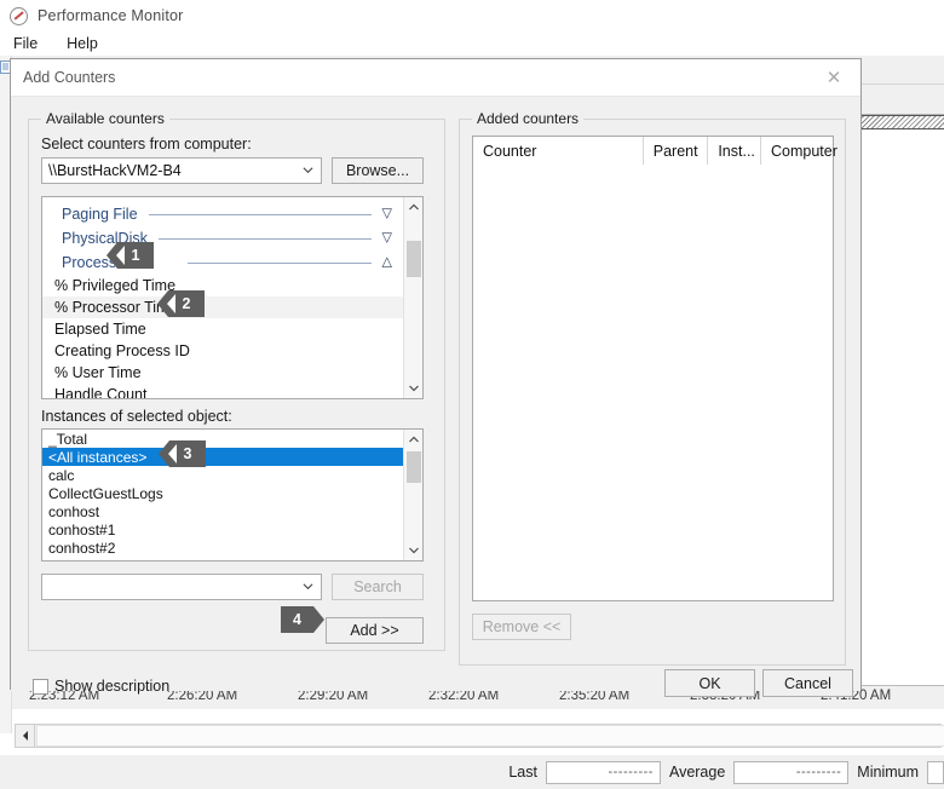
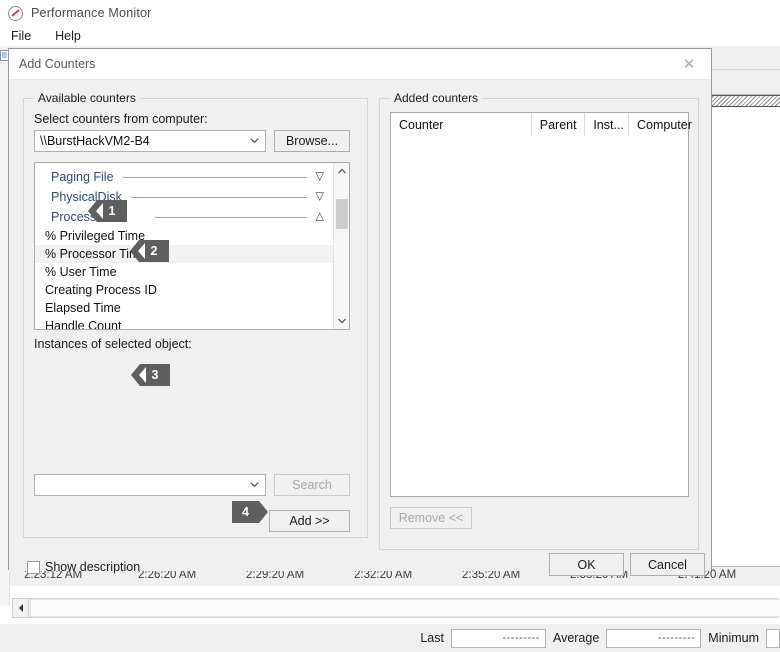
  Performance Monitor
  File
  Help
  2:23:12 AM
  2:26:20 AM
  2:29:20 AM
  2:32:20 AM
  2:35:20 AM
  Last
  ---------
  Average
  ---------
  Minimum
  Add Counters
  ✕
  Available counters
  Select counters from computer:
  \\BurstHackVM2-B4
  Browse...
  Paging File
  ▽
  PhysicalDisk
  ▽
  Proces
  △
  % Privileged Time
  % Processor Ti
- Elapsed Time
+ % User Time
  Creating Process ID
- % User Time
+ Elapsed Time
  Handle Count
  Instances of selected object:
- _Total
- <All instances>
- calc
- CollectGuestLogs
- conhost
- conhost#1
- conhost#2
  Search
  Add >>
  Added counters
  Counter
  Parent
  Inst...
  Computer
  Remove <<
  Show description
  OK
  Cancel
  1
  2
  3
  4
